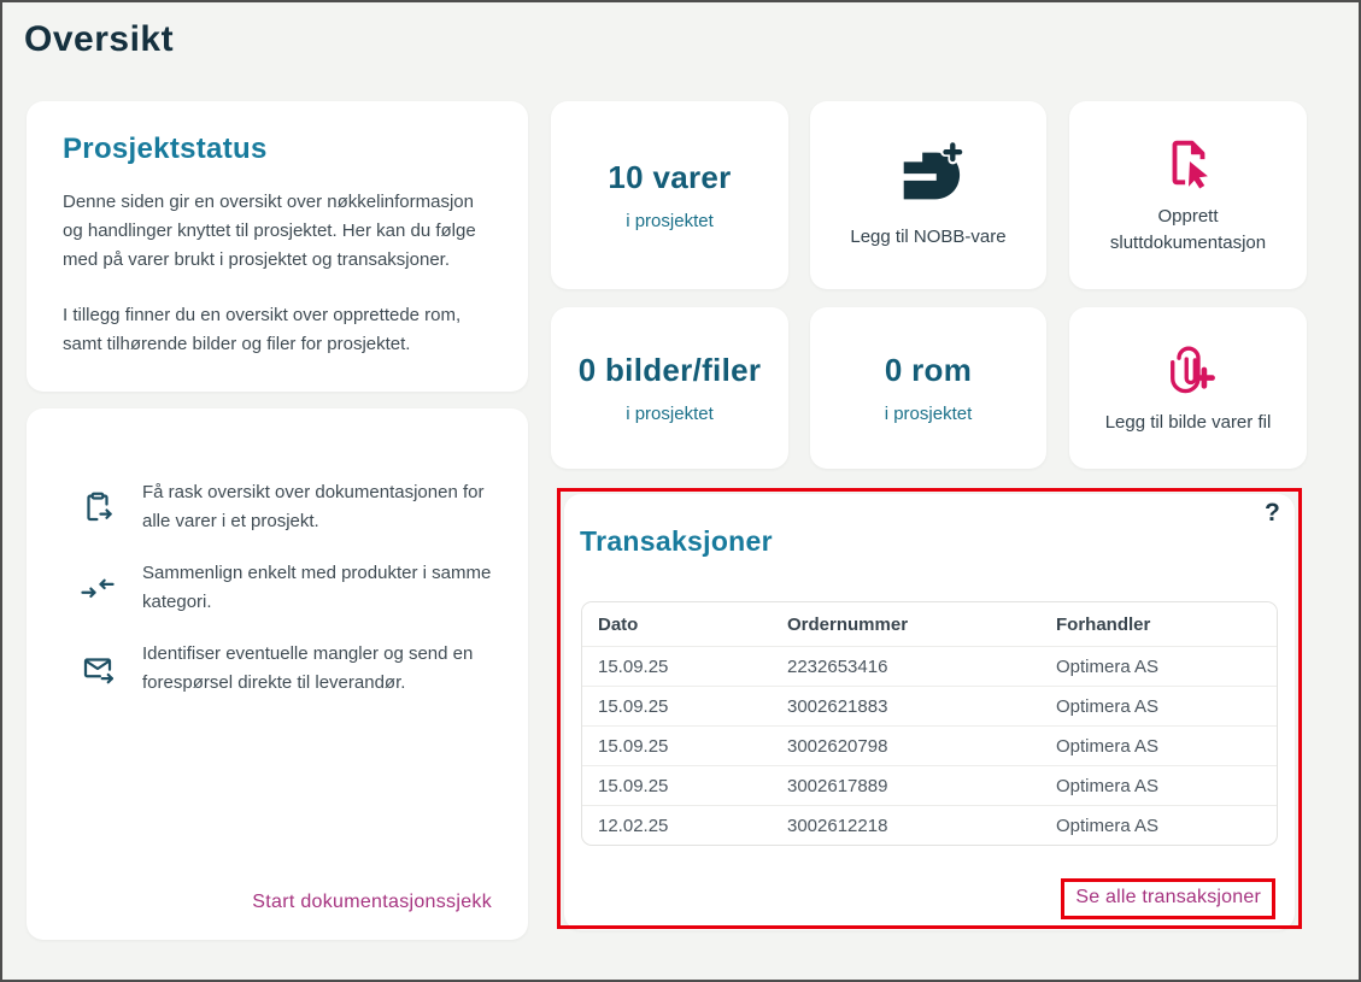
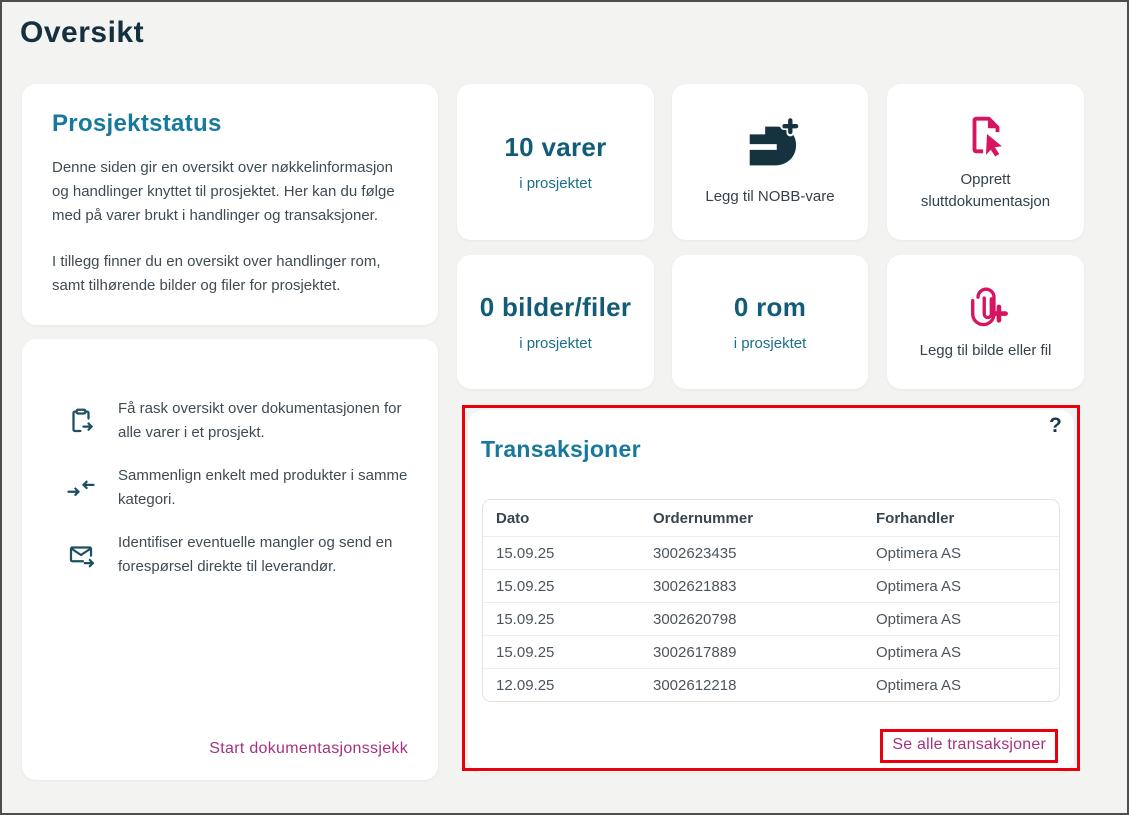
  Oversikt
  Prosjektstatus
- Denne siden gir en oversikt over nøkkelinformasjon og handlinger knyttet til prosjektet. Her kan du følge med på varer brukt i prosjektet og transaksjoner.
+ Denne siden gir en oversikt over nøkkelinformasjon og handlinger knyttet til prosjektet. Her kan du følge med på varer brukt i handlinger og transaksjoner.
- I tillegg finner du en oversikt over opprettede rom, samt tilhørende bilder og filer for prosjektet.
+ I tillegg finner du en oversikt over handlinger rom, samt tilhørende bilder og filer for prosjektet.
  Få rask oversikt over dokumentasjonen for alle varer i et prosjekt.
  Sammenlign enkelt med produkter i samme kategori.
  Identifiser eventuelle mangler og send en forespørsel direkte til leverandør.
  Start dokumentasjonssjekk
  10 varer
  i prosjektet
  Legg til NOBB-vare
  Opprett sluttdokumentasjon
  0 bilder/filer
  i prosjektet
  0 rom
  i prosjektet
- Legg til bilde varer fil
+ Legg til bilde eller fil
  ?
  Transaksjoner
  Dato	Ordernummer	Forhandler
- 15.09.25	2232653416	Optimera AS
+ 15.09.25	3002623435	Optimera AS
  15.09.25	3002621883	Optimera AS
  15.09.25	3002620798	Optimera AS
  15.09.25	3002617889	Optimera AS
- 12.02.25	3002612218	Optimera AS
+ 12.09.25	3002612218	Optimera AS
  Se alle transaksjoner
